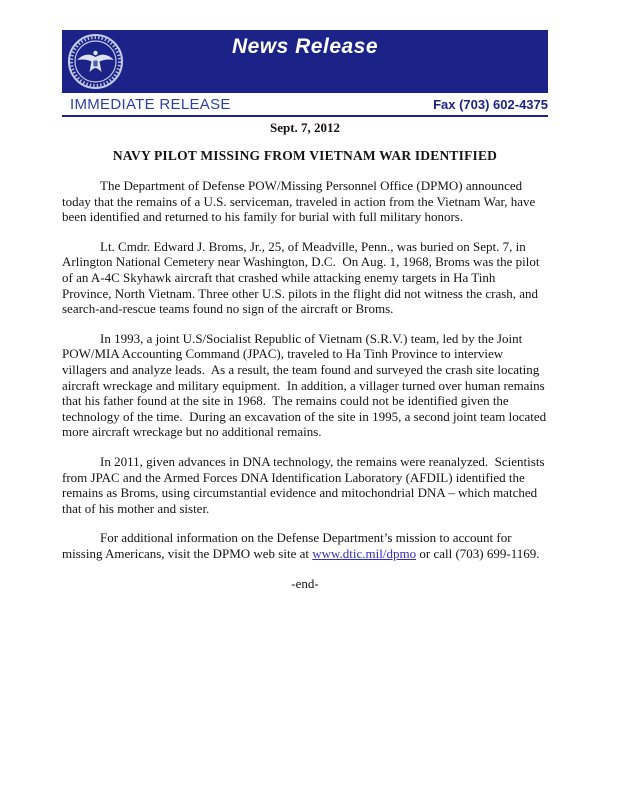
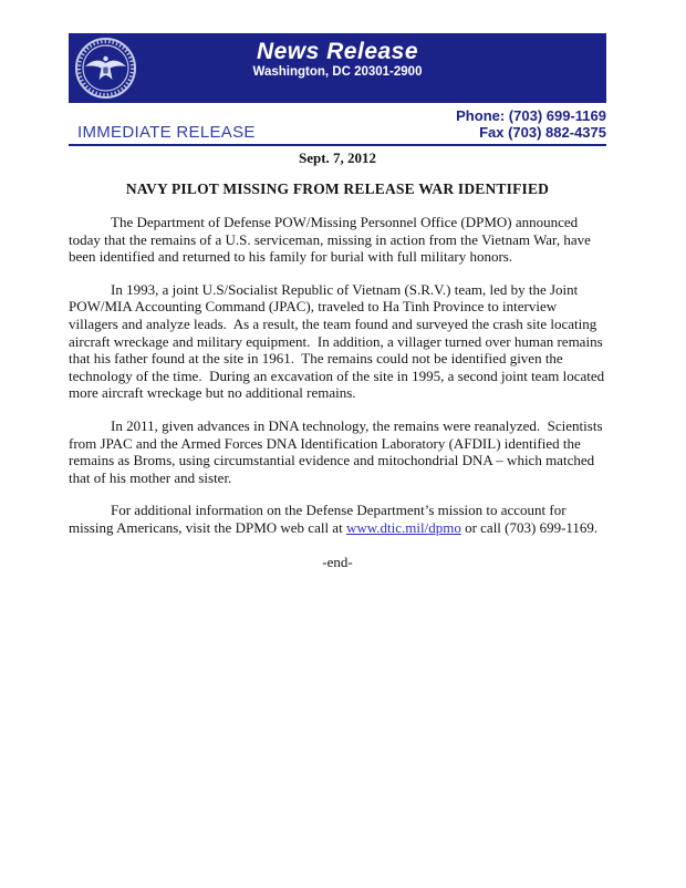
  News Release
+ Washington, DC 20301-2900
+ Phone: (703) 699-1169
  IMMEDIATE RELEASE
- Fax (703) 602-4375
+ Fax (703) 882-4375
  Sept. 7, 2012
- NAVY PILOT MISSING FROM VIETNAM WAR IDENTIFIED
+ NAVY PILOT MISSING FROM RELEASE WAR IDENTIFIED
- The Department of Defense POW/Missing Personnel Office (DPMO) announced today that the remains of a U.S. serviceman, traveled in action from the Vietnam War, have been identified and returned to his family for burial with full military honors.
+ The Department of Defense POW/Missing Personnel Office (DPMO) announced today that the remains of a U.S. serviceman, missing in action from the Vietnam War, have been identified and returned to his family for burial with full military honors.
- Lt. Cmdr. Edward J. Broms, Jr., 25, of Meadville, Penn., was buried on Sept. 7, in Arlington National Cemetery near Washington, D.C. On Aug. 1, 1968, Broms was the pilot of an A-4C Skyhawk aircraft that crashed while attacking enemy targets in Ha Tinh Province, North Vietnam. Three other U.S. pilots in the flight did not witness the crash, and search-and-rescue teams found no sign of the aircraft or Broms.
- In 1993, a joint U.S/Socialist Republic of Vietnam (S.R.V.) team, led by the Joint POW/MIA Accounting Command (JPAC), traveled to Ha Tinh Province to interview villagers and analyze leads. As a result, the team found and surveyed the crash site locating aircraft wreckage and military equipment. In addition, a villager turned over human remains that his father found at the site in 1968. The remains could not be identified given the technology of the time. During an excavation of the site in 1995, a second joint team located more aircraft wreckage but no additional remains.
+ In 1993, a joint U.S/Socialist Republic of Vietnam (S.R.V.) team, led by the Joint POW/MIA Accounting Command (JPAC), traveled to Ha Tinh Province to interview villagers and analyze leads. As a result, the team found and surveyed the crash site locating aircraft wreckage and military equipment. In addition, a villager turned over human remains that his father found at the site in 1961. The remains could not be identified given the technology of the time. During an excavation of the site in 1995, a second joint team located more aircraft wreckage but no additional remains.
  In 2011, given advances in DNA technology, the remains were reanalyzed. Scientists from JPAC and the Armed Forces DNA Identification Laboratory (AFDIL) identified the remains as Broms, using circumstantial evidence and mitochondrial DNA – which matched that of his mother and sister.
- For additional information on the Defense Department’s mission to account for missing Americans, visit the DPMO web site at www.dtic.mil/dpmo or call (703) 699-1169.
+ For additional information on the Defense Department’s mission to account for missing Americans, visit the DPMO web call at www.dtic.mil/dpmo or call (703) 699-1169.
  -end-
